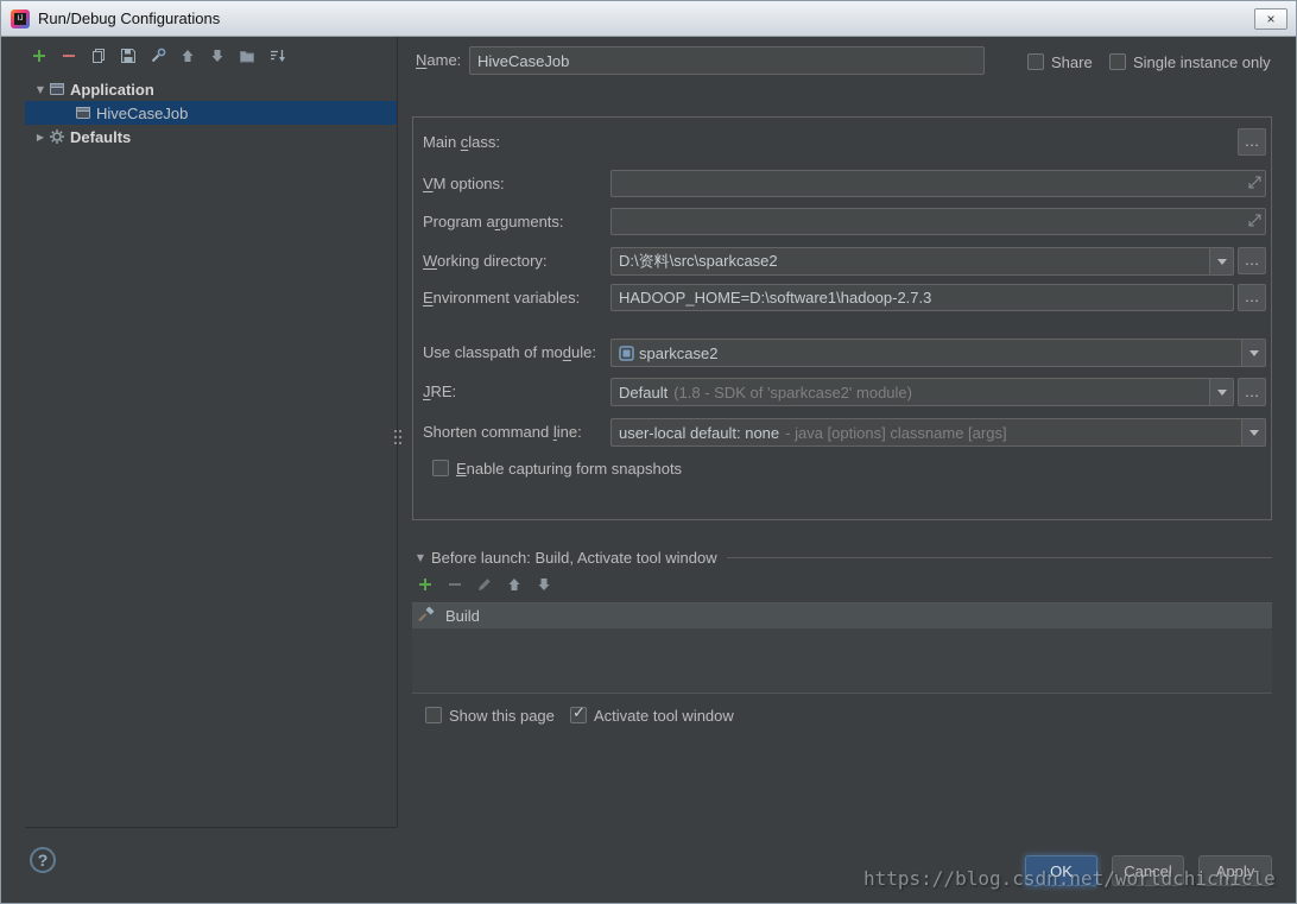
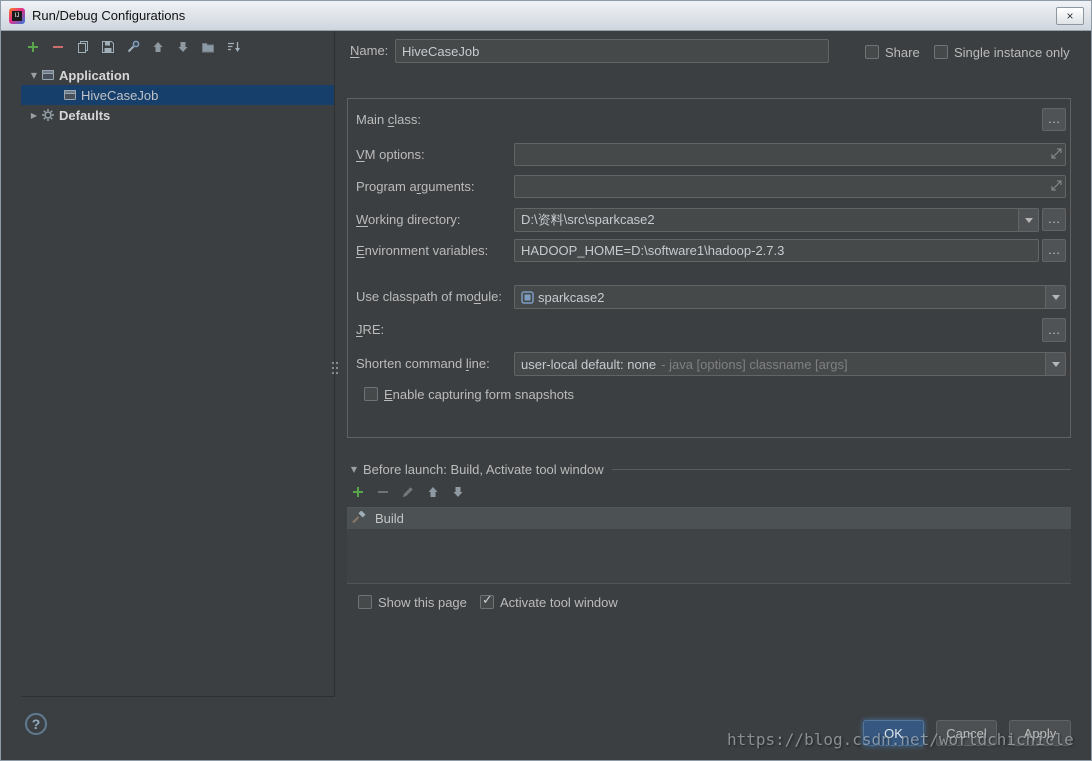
  Run/Debug Configurations
  ×
  ▼
  Application
  HiveCaseJob
  ▶
  Defaults
  Name:
  HiveCaseJob
  Share
  Single instance only
  Main class:
  …
  VM options:
  Program arguments:
  Working directory:
  D:\资料\src\sparkcase2
  …
  Environment variables:
  HADOOP_HOME=D:\software1\hadoop-2.7.3
  …
  Use classpath of module:
  sparkcase2
  JRE:
- Default
- (1.8 - SDK of 'sparkcase2' module)
  …
  Shorten command line:
  user-local default: none
  - java [options] classname [args]
  Enable capturing form snapshots
  ▼
  Before launch: Build, Activate tool window
  Build
  Show this page
  Activate tool window
  ?
  OK
  Cancel
  Apply
  https://blog.csdn.net/worldchichicle
